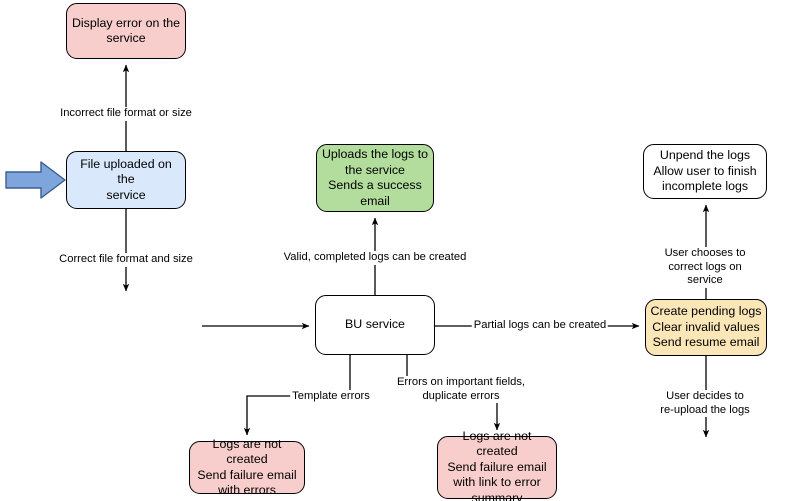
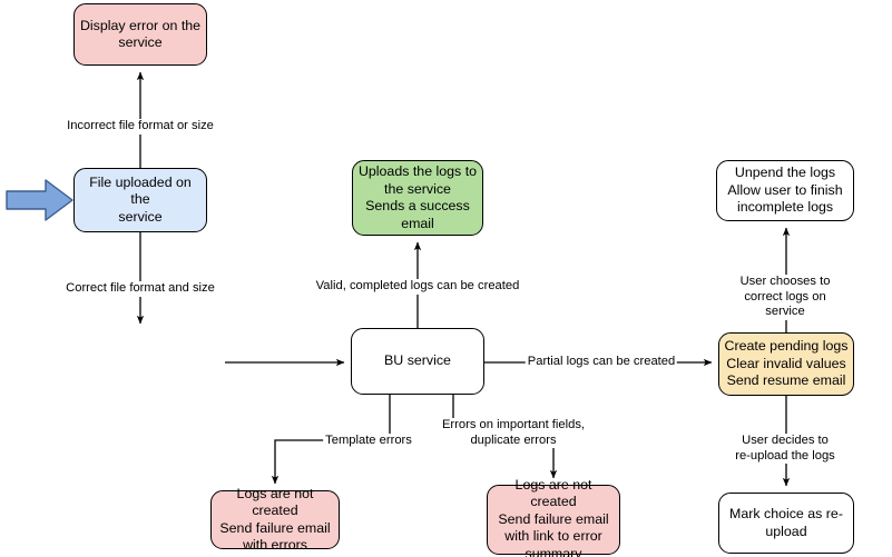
  Display error on the
  service
  File uploaded on the
  service
  Uploads the logs to
  the service
  Sends a success
  email
  BU service
  Unpend the logs
  Allow user to finish
  incomplete logs
  Create pending logs
  Clear invalid values
  Send resume email
  Logs are not created
  Send failure email
  with errors
  Logs are not created
  Send failure email
  with link to error
  summary
+ Mark choice as re-
+ upload
  Incorrect file format or size
  Correct file format and size
  Valid, completed logs can be created
  Partial logs can be created
  Template errors
  Errors on important fields,
  duplicate errors
  User chooses to correct logs on service
  User decides to re-upload the logs
